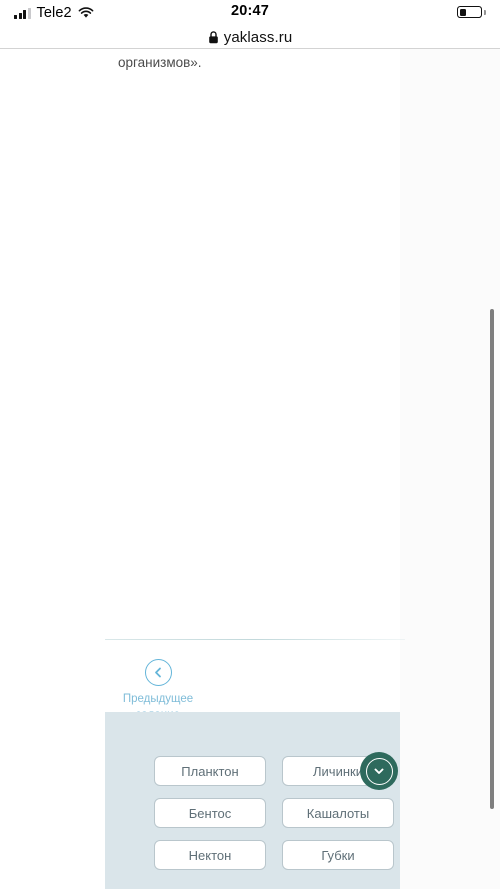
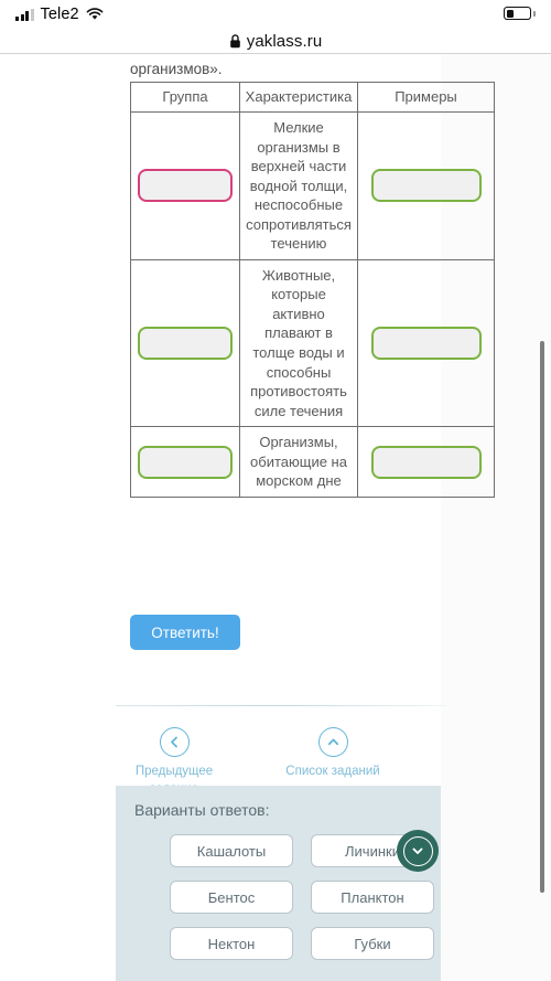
  Tele2
- 20:47
  yaklass.ru
  организмов».
+ Группа	Характеристика	Примеры
+ 	Мелкие организмы в верхней части водной толщи, неспособные сопротивляться течению
+ 	Животные, которые активно плавают в толще воды и способны противостоять силе течения
+ 	Организмы, обитающие на морском дне
+ Ответить!
+ Список заданий
+ Варианты ответов:
- Планктон
+ Кашалоты
  Личинк
  Бентос
- Кашалоты
+ Планктон
  Нектон
  Губки
